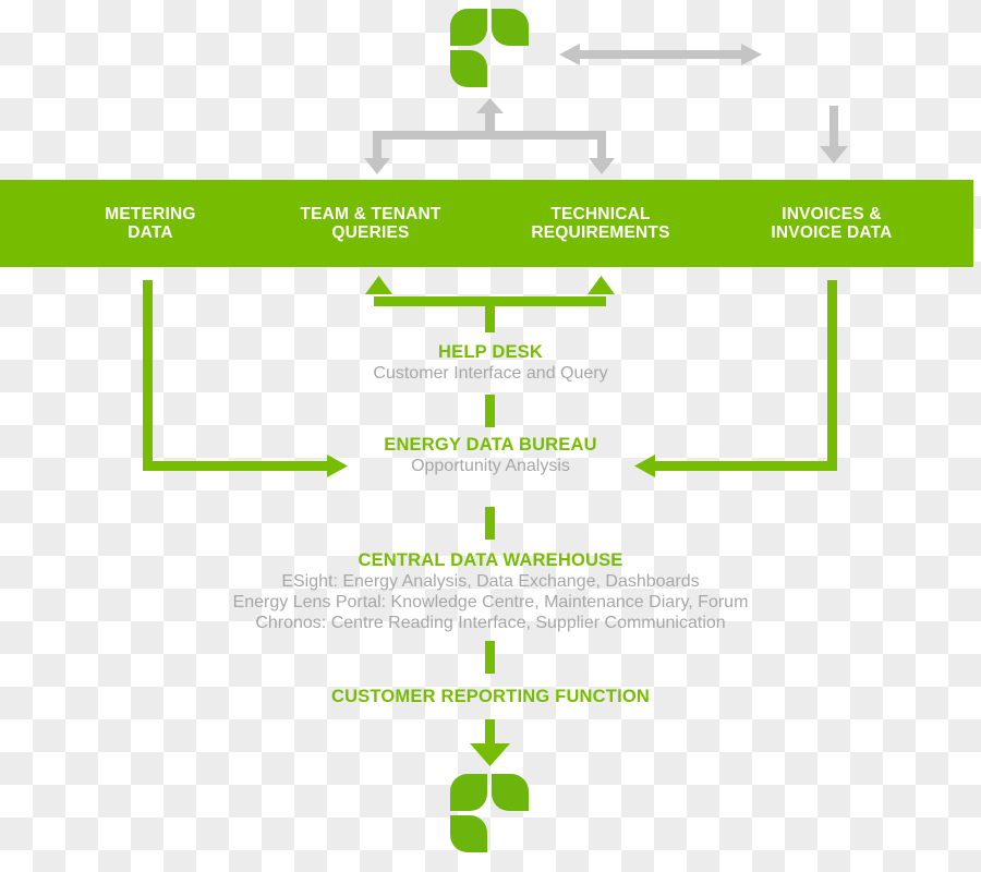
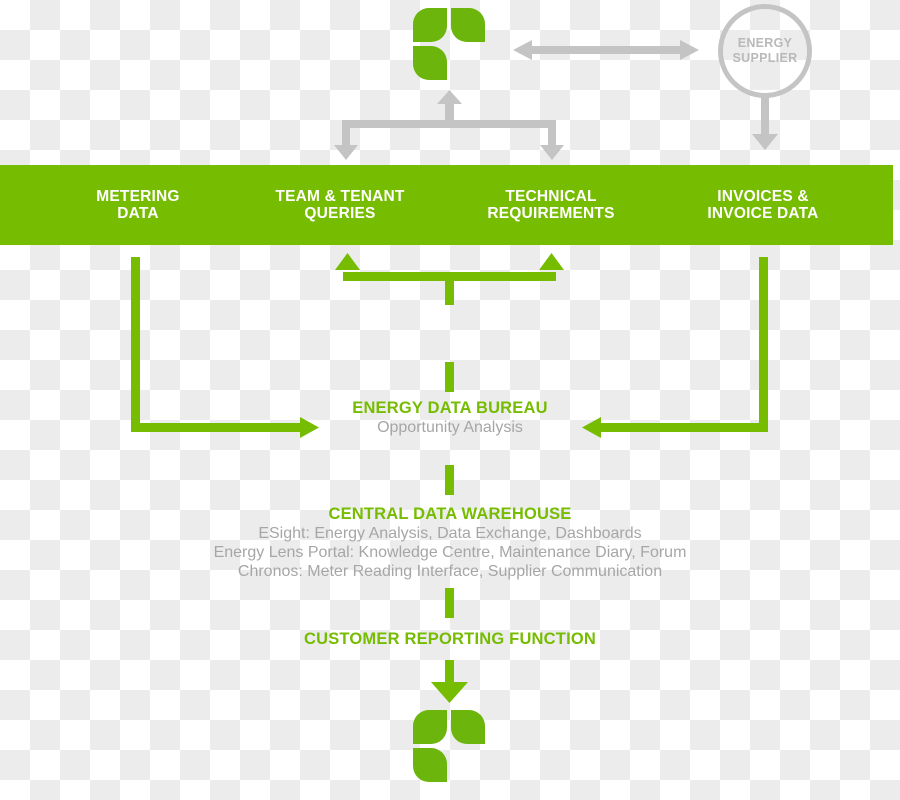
+ ENERGY
+ SUPPLIER
  METERING
  DATA
  TEAM & TENANT
  QUERIES
  TECHNICAL
  REQUIREMENTS
  INVOICES &
  INVOICE DATA
- HELP DESK
- Customer Interface and Query
  ENERGY DATA BUREAU
  Opportunity Analysis
  CENTRAL DATA WAREHOUSE
  ESight: Energy Analysis, Data Exchange, Dashboards
  Energy Lens Portal: Knowledge Centre, Maintenance Diary, Forum
- Chronos: Centre Reading Interface, Supplier Communication
+ Chronos: Meter Reading Interface, Supplier Communication
  CUSTOMER REPORTING FUNCTION
